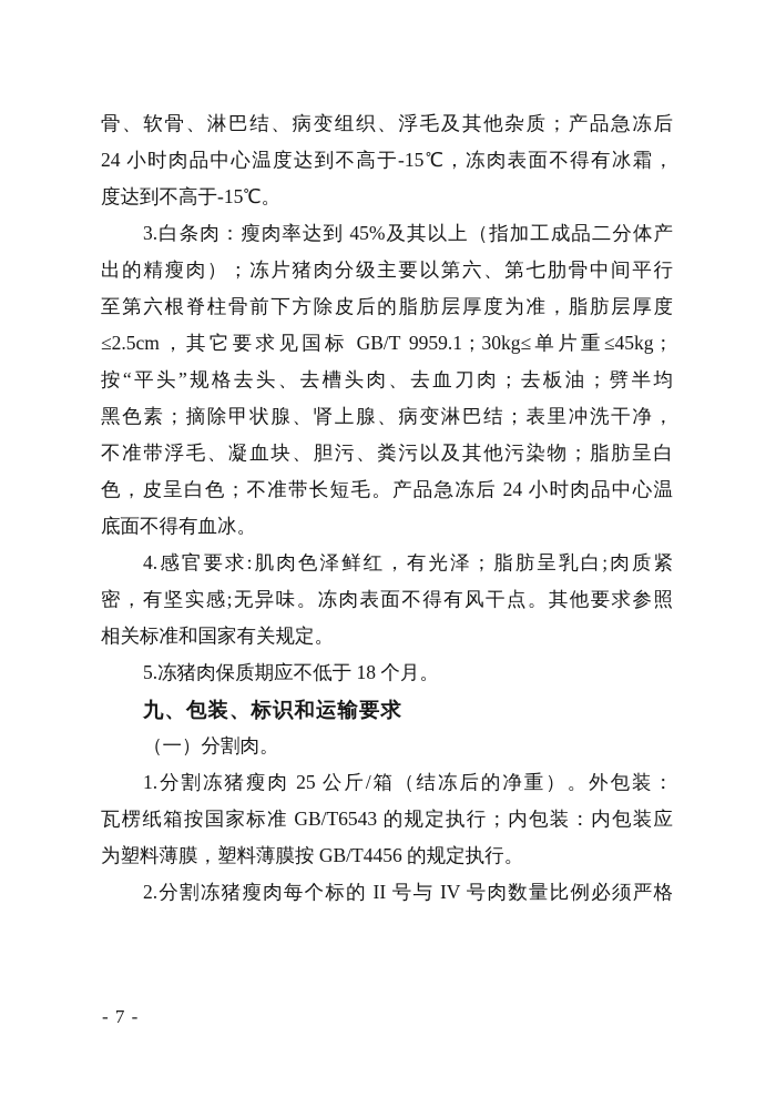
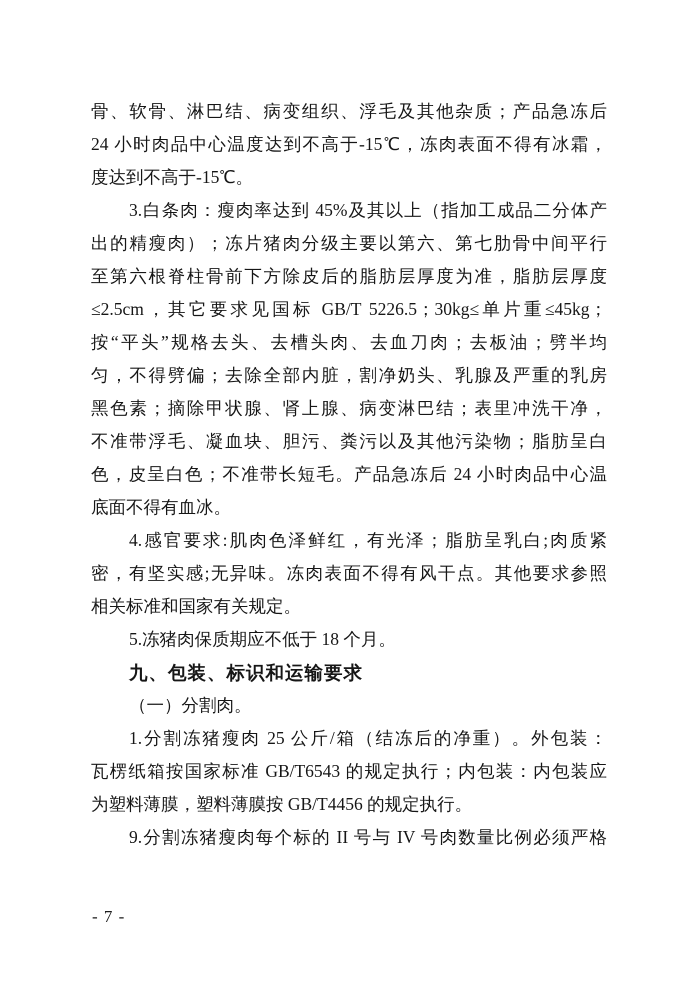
  骨、软骨、淋巴结、病变组织、浮毛及其他杂质；产品急冻后
  24 小时肉品中心温度达到不高于-15℃，冻肉表面不得有冰霜，
  度达到不高于-15℃。
  3.白条肉：瘦肉率达到 45%及其以上（指加工成品二分体产
  出的精瘦肉）；冻片猪肉分级主要以第六、第七肋骨中间平行
  至第六根脊柱骨前下方除皮后的脂肪层厚度为准，脂肪层厚度
- ≤2.5cm，其它要求见国标 GB/T 9959.1；30kg≤单片重≤45kg；
+ ≤2.5cm，其它要求见国标 GB/T 5226.5；30kg≤单片重≤45kg；
  按“平头”规格去头、去槽头肉、去血刀肉；去板油；劈半均
+ 匀，不得劈偏；去除全部内脏，割净奶头、乳腺及严重的乳房
  黑色素；摘除甲状腺、肾上腺、病变淋巴结；表里冲洗干净，
  不准带浮毛、凝血块、胆污、粪污以及其他污染物；脂肪呈白
  色，皮呈白色；不准带长短毛。产品急冻后 24 小时肉品中心温
  底面不得有血冰。
  4.感官要求:肌肉色泽鲜红，有光泽；脂肪呈乳白;肉质紧
  密，有坚实感;无异味。冻肉表面不得有风干点。其他要求参照
  相关标准和国家有关规定。
  5.冻猪肉保质期应不低于 18 个月。
  九、包装、标识和运输要求
  （一）分割肉。
  1.分割冻猪瘦肉 25 公斤/箱（结冻后的净重）。外包装：
  瓦楞纸箱按国家标准 GB/T6543 的规定执行；内包装：内包装应
  为塑料薄膜，塑料薄膜按 GB/T4456 的规定执行。
- 2.分割冻猪瘦肉每个标的 II 号与 IV 号肉数量比例必须严格
+ 9.分割冻猪瘦肉每个标的 II 号与 IV 号肉数量比例必须严格
  - 7 -
